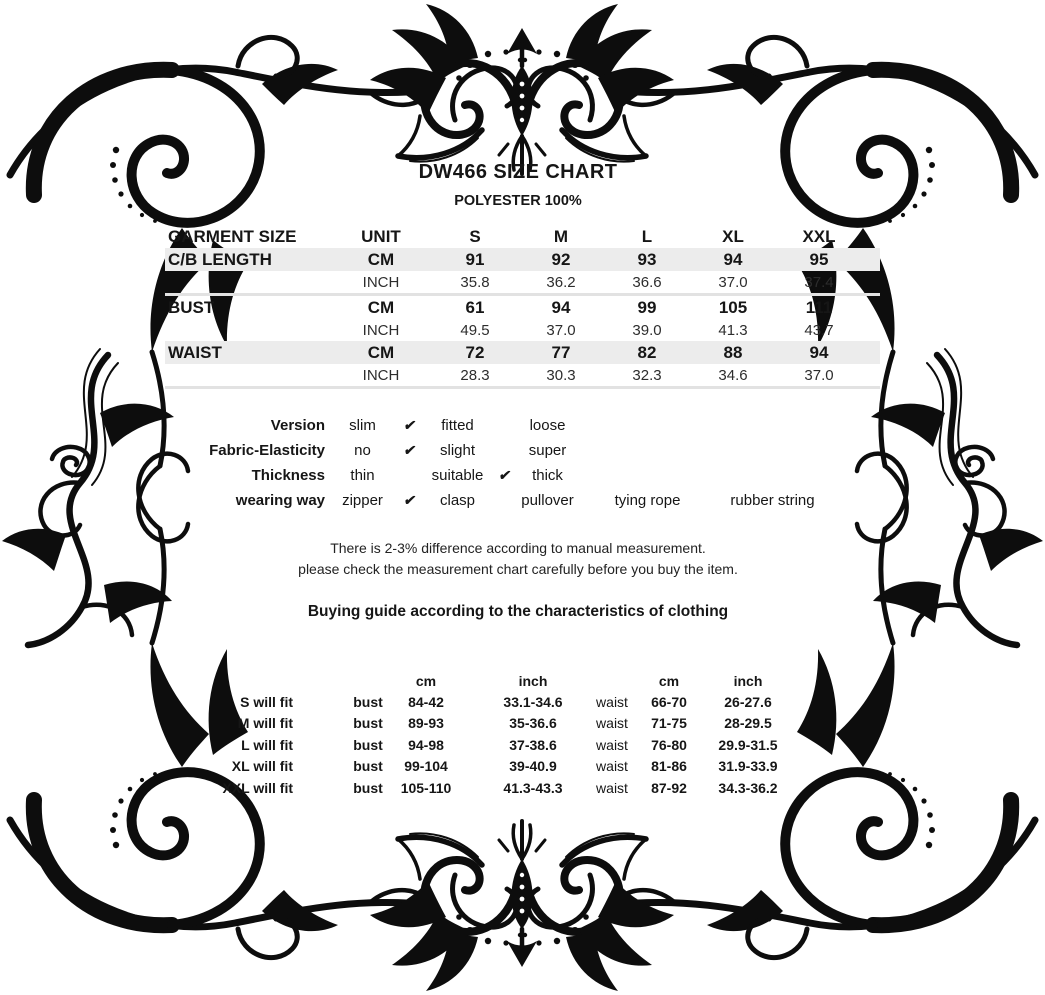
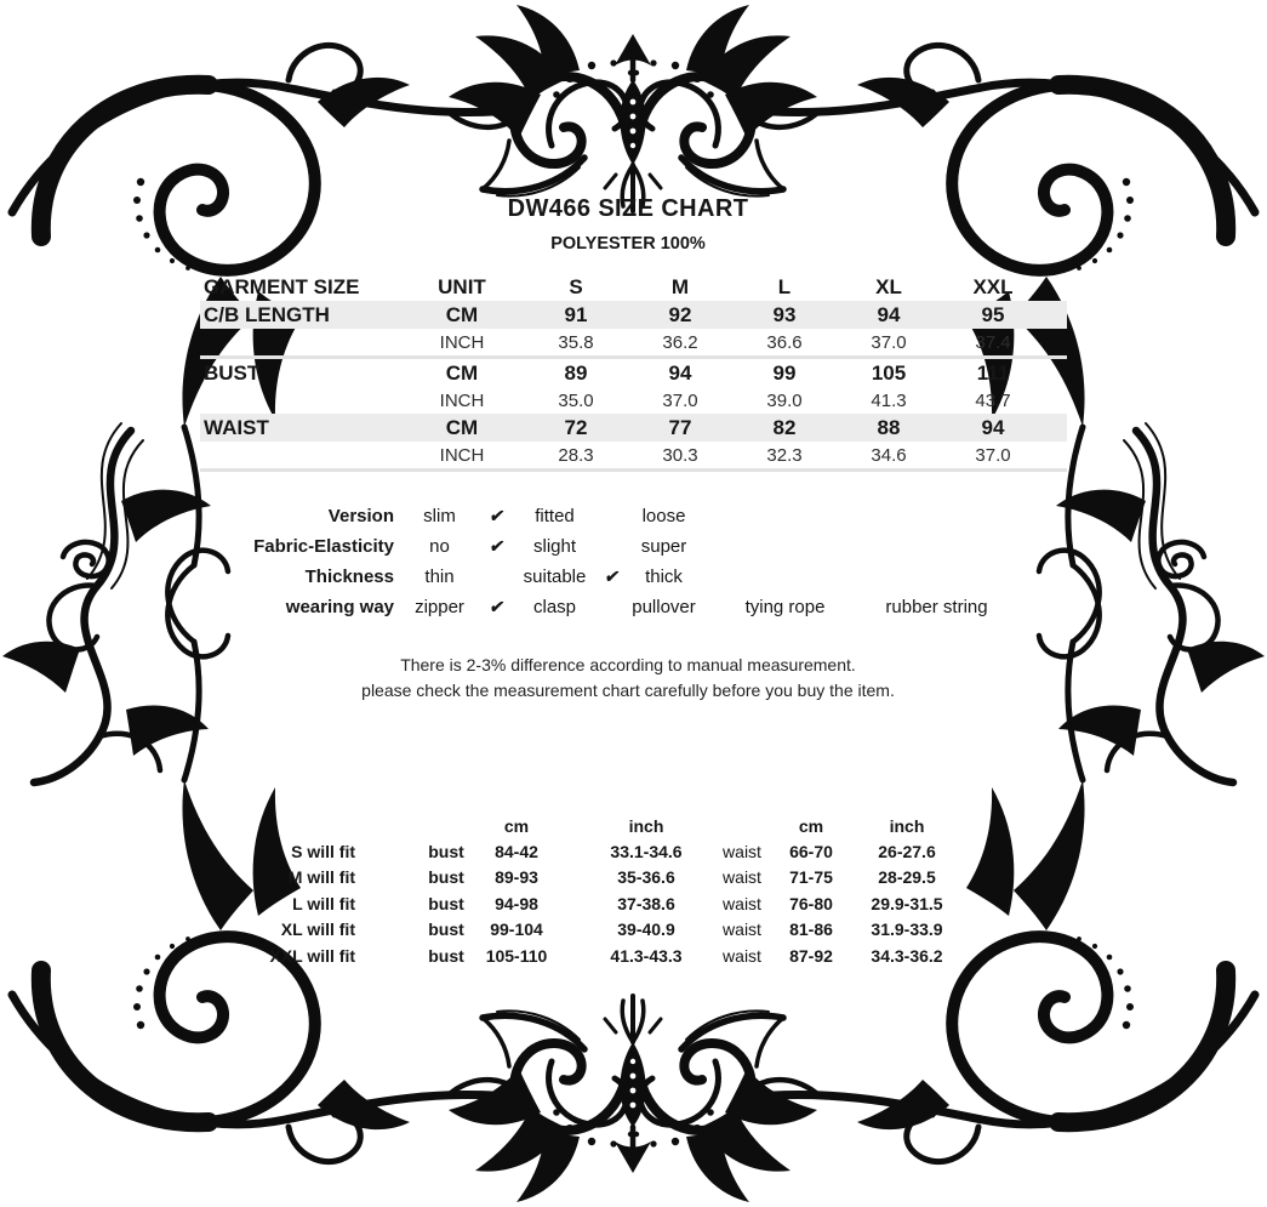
  DW466 SIZE CHART
  POLYESTER 100%
  GARMENT SIZE
  UNIT
  S
  M
  L
  XL
  XXL
  C/B LENGTH
  CM
  91
  92
  93
  94
  95
  INCH
  35.8
  36.2
  36.6
  37.0
  37.4
  BUST
  CM
- 61
+ 89
  94
  99
  105
  111
  INCH
- 49.5
+ 35.0
  37.0
  39.0
  41.3
  43.7
  WAIST
  CM
  72
  77
  82
  88
  94
  INCH
  28.3
  30.3
  32.3
  34.6
  37.0
  Version
  slim
  fitted
  loose
  Fabric-Elasticity
  no
  slight
  super
  Thickness
  thin
  suitable
  thick
  wearing way
  zipper
  clasp
  pullover
  tying rope
  rubber string
  There is 2-3% difference according to manual measurement.
  please check the measurement chart carefully before you buy the item.
- Buying guide according to the characteristics of clothing
  cm
  inch
  cm
  inch
  S will fit
  bust
  84-42
  33.1-34.6
  waist
  66-70
  26-27.6
  M will fit
  bust
  89-93
  35-36.6
  waist
  71-75
  28-29.5
  L will fit
  bust
  94-98
  37-38.6
  waist
  76-80
  29.9-31.5
  XL will fit
  bust
  99-104
  39-40.9
  waist
  81-86
  31.9-33.9
  XXL will fit
  bust
  105-110
  41.3-43.3
  waist
  87-92
  34.3-36.2
